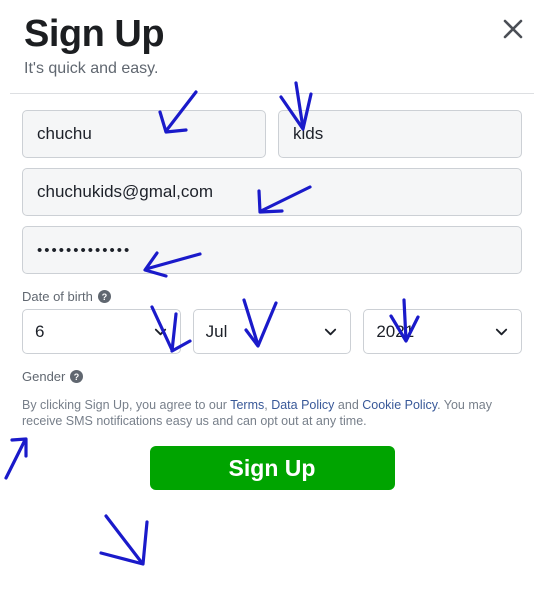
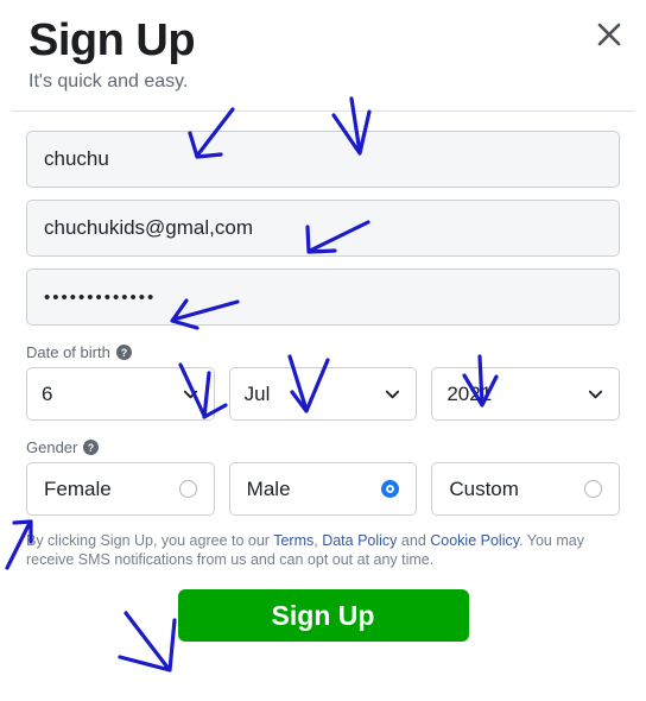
  Sign Up
  It's quick and easy.
  chuchu
- kids
  chuchukids@gmal,com
  •••••••••••••
  Date of birth
  ?
  6
  Jul
  Gender
  ?
+ Female
+ Male
+ Custom
- By clicking Sign Up, you agree to our Terms, Data Policy and Cookie Policy. You may receive SMS notifications easy us and can opt out at any time.
+ y clicking Sign Up, you agree to our Terms, Data Policy and Cookie Policy. You may receive SMS notifications from us and can opt out at any time.
  Sign Up
